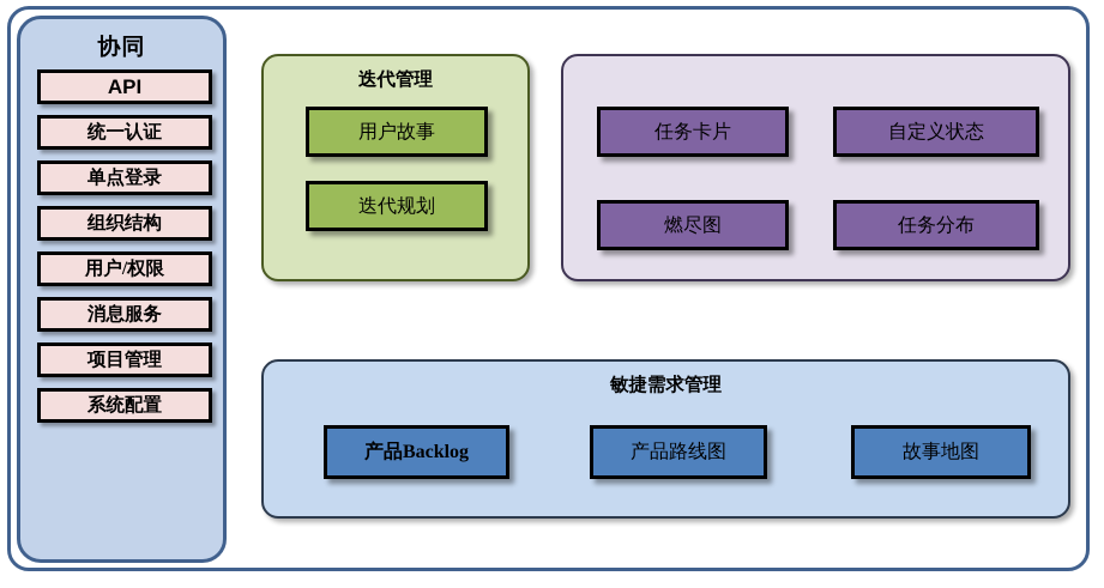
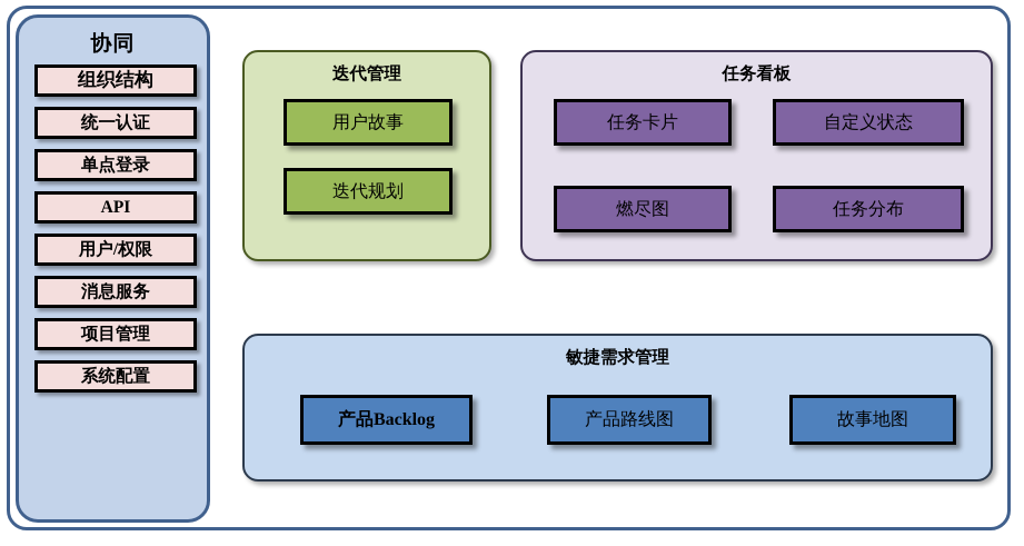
  协同
- API
+ 组织结构
  统一认证
  单点登录
- 组织结构
+ API
  用户/权限
  消息服务
  项目管理
  系统配置
  迭代管理
  用户故事
  迭代规划
+ 任务看板
  任务卡片
  自定义状态
  燃尽图
  任务分布
  敏捷需求管理
  产品Backlog
  产品路线图
  故事地图
